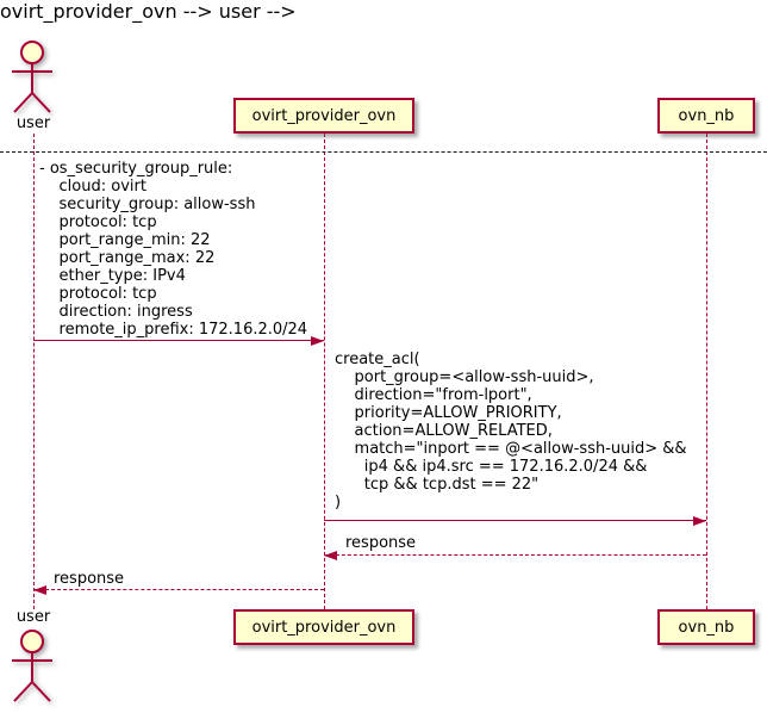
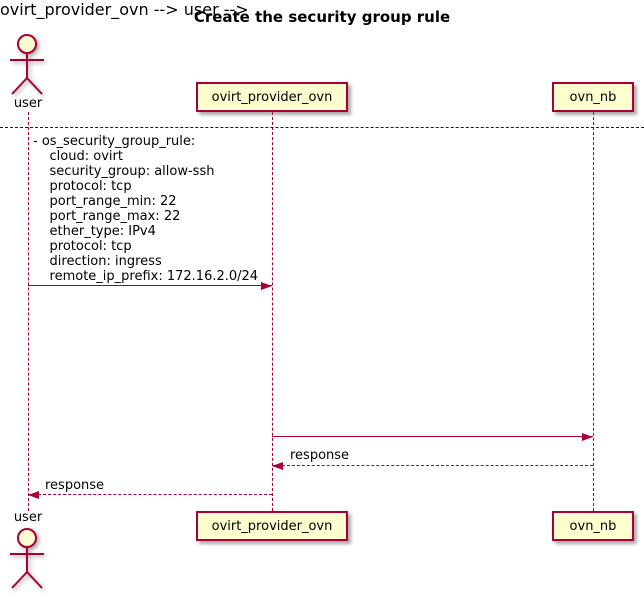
+ Create the security group rule
  user
  ovirt_provider_ovn
  ovn_nb
  - os_security_group_rule:
  cloud: ovirt
  security_group: allow-ssh
  protocol: tcp
  port_range_min: 22
  port_range_max: 22
  ether_type: IPv4
  protocol: tcp
  direction: ingress
  remote_ip_prefix: 172.16.2.0/24
- create_acl(
- port_group=<allow-ssh-uuid>,
- direction="from-lport",
- priority=ALLOW_PRIORITY,
- action=ALLOW_RELATED,
- match="inport == @<allow-ssh-uuid> &&
- ip4 && ip4.src == 172.16.2.0/24 &&
- tcp && tcp.dst == 22"
- )
  ovirt_provider_ovn -->
  response
  user -->
  response
  ovirt_provider_ovn
  ovn_nb
  user
